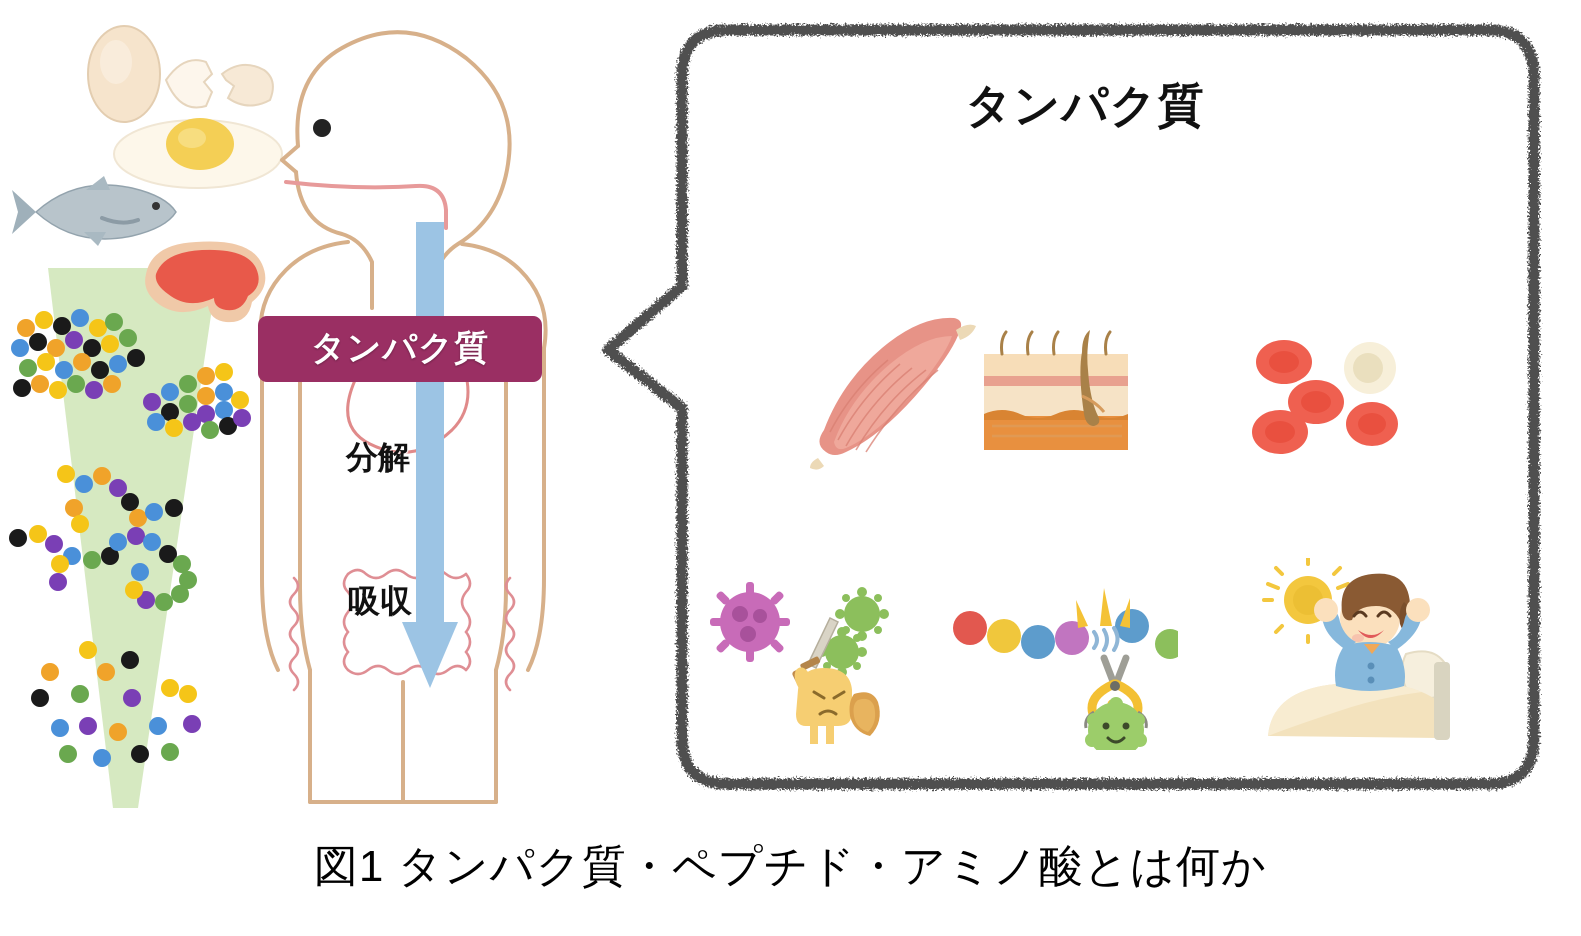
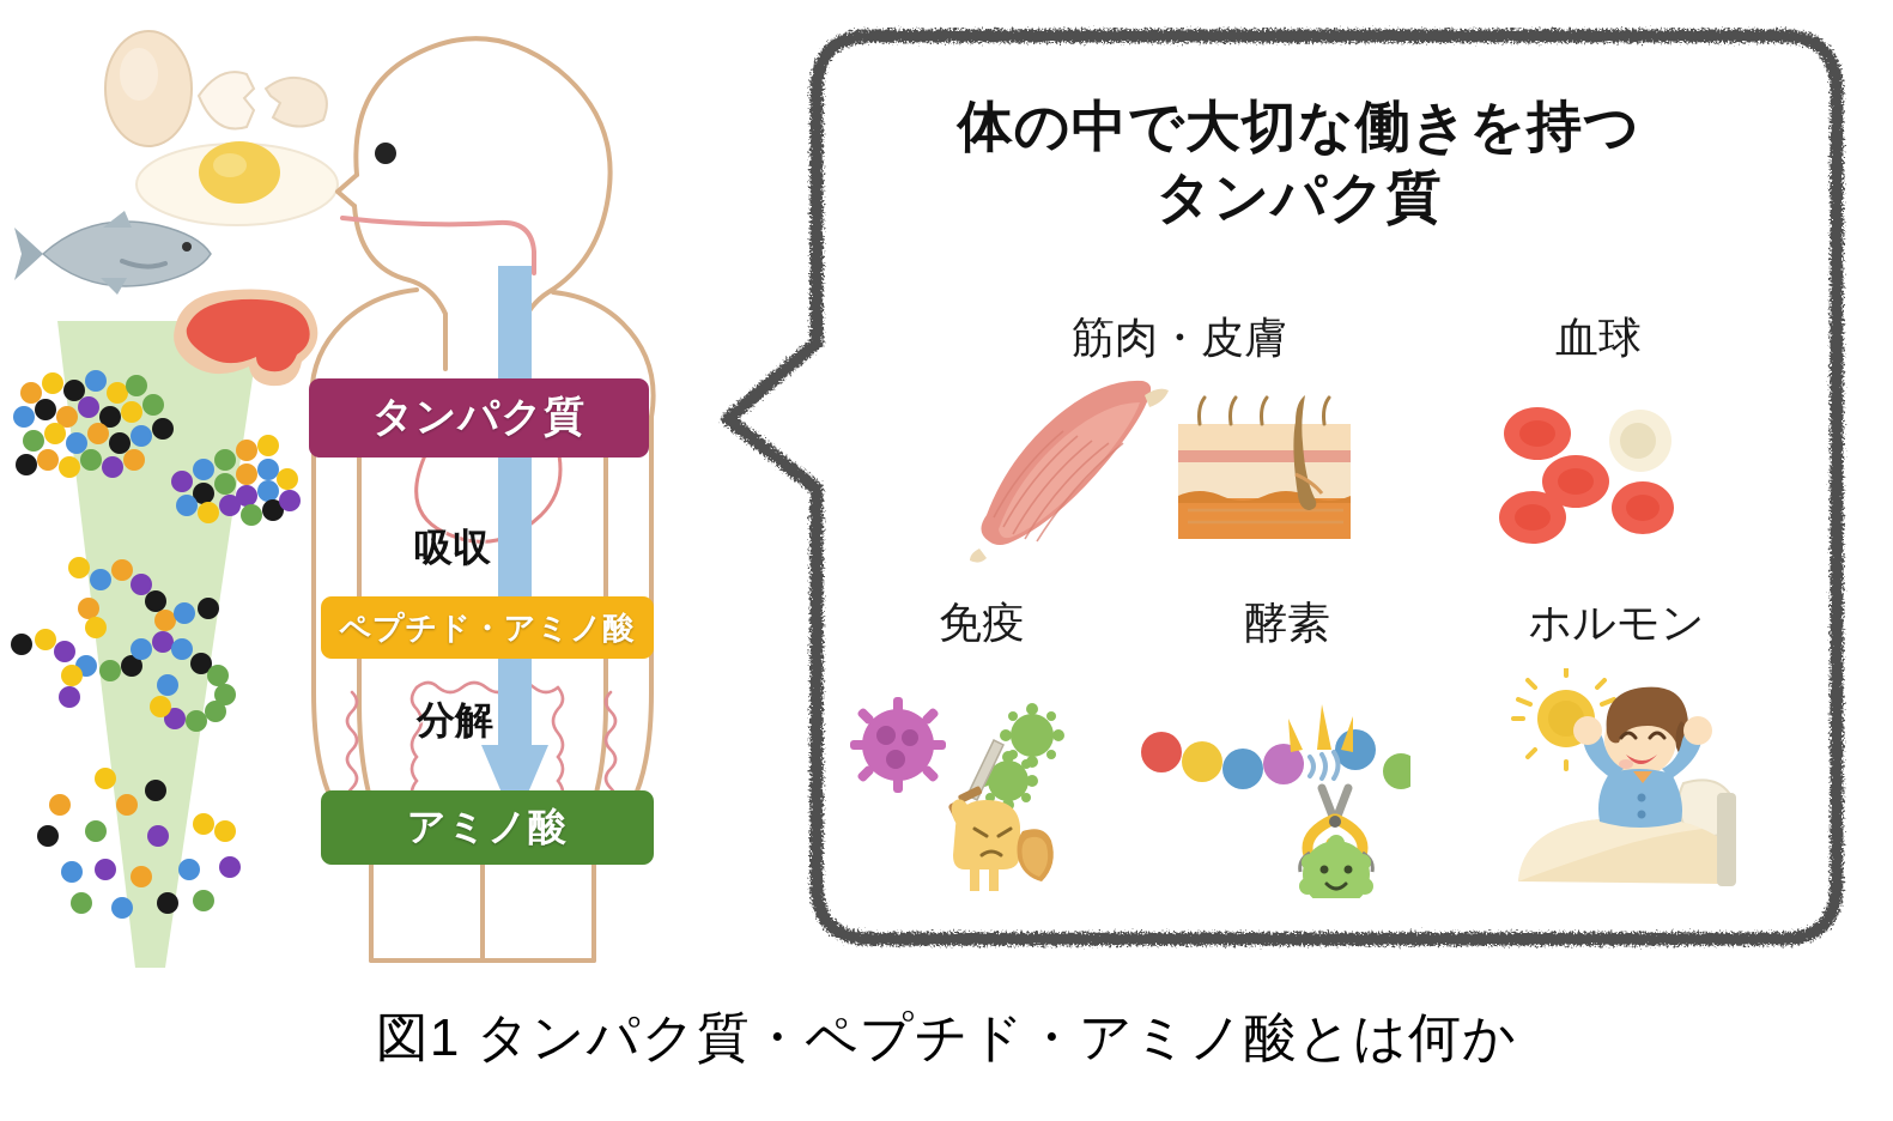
  タンパク質
- 分解
+ 吸収
+ ペプチド・アミノ酸
- 吸収
+ 分解
+ アミノ酸
+ 体の中で大切な働きを持つ
  タンパク質
+ 筋肉・皮膚
+ 血球
+ 免疫
+ 酵素
+ ホルモン
  図1 タンパク質・ペプチド・アミノ酸とは何か
